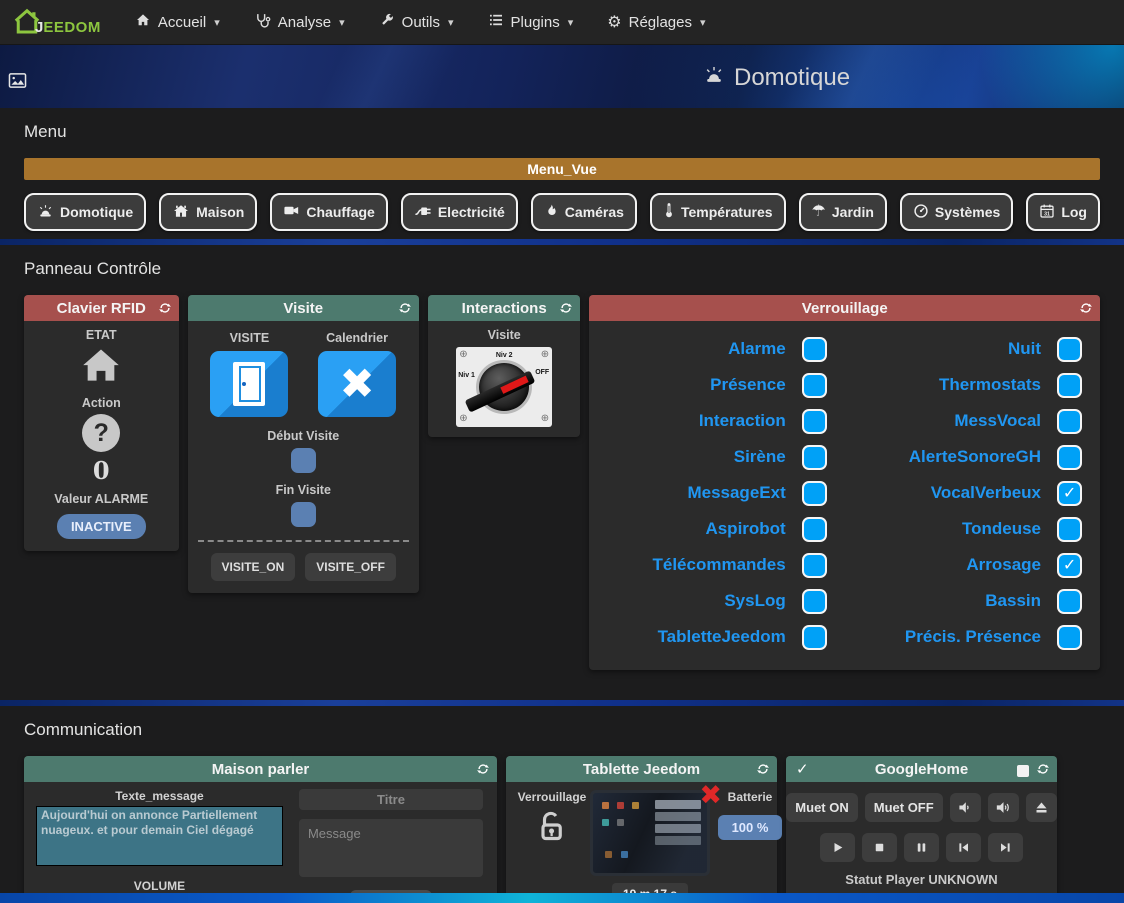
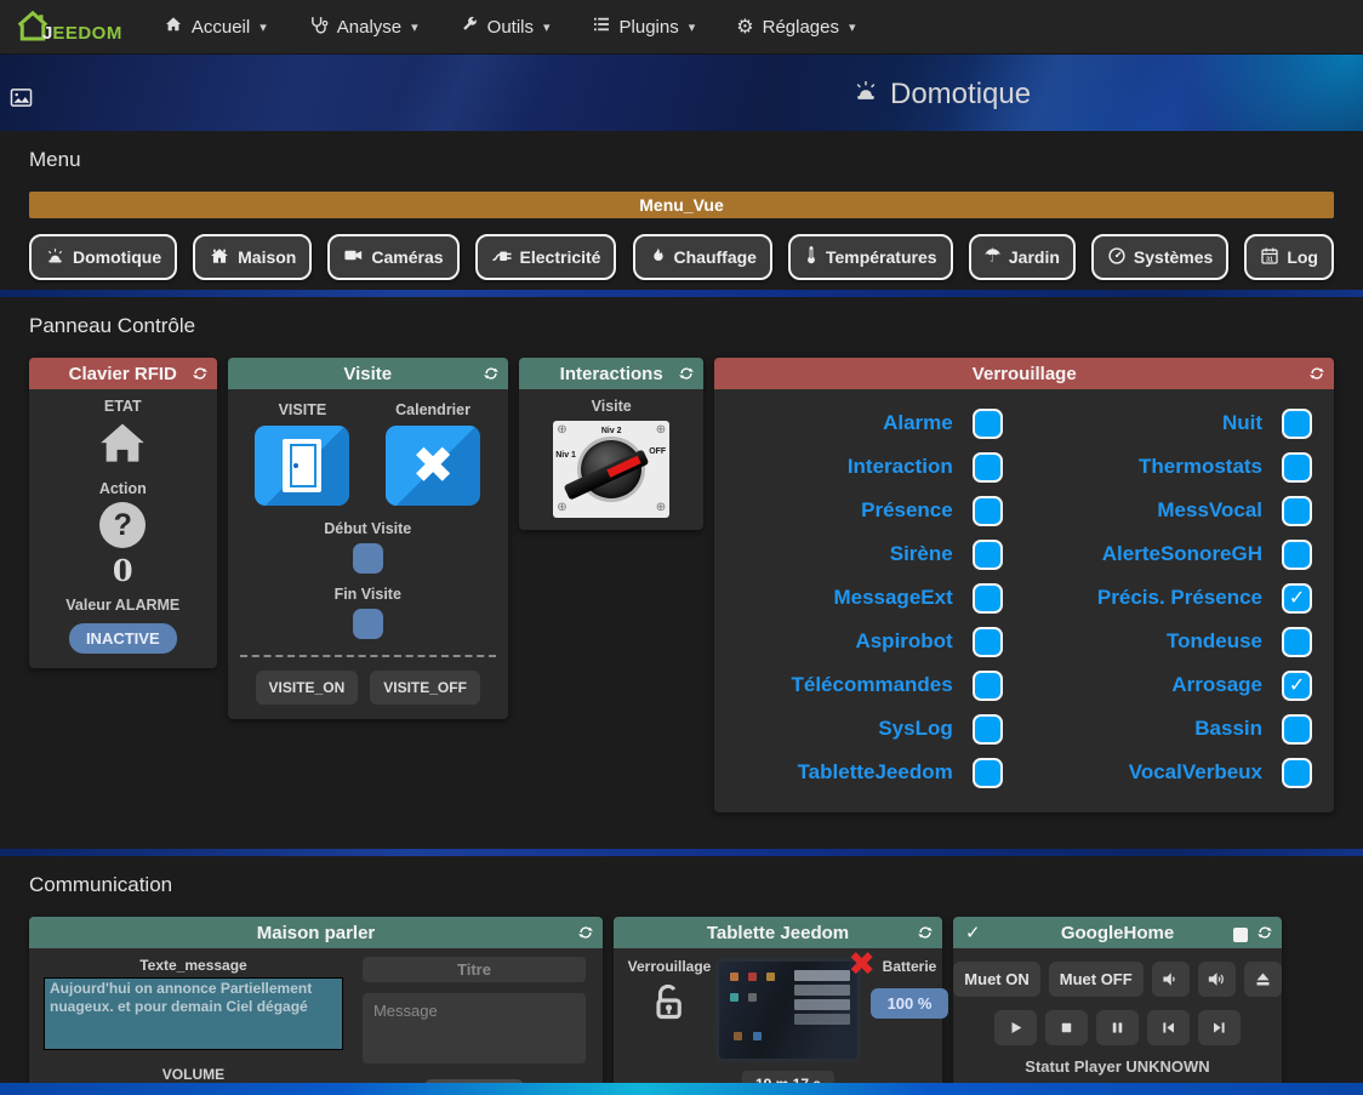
  J
  EEDOM
  Accueil
  ▾
  Analyse
  ▾
  Outils
  ▾
  Plugins
  ▾
  ⚙
  Réglages
  ▾
  Domotique
  Menu
  Menu_Vue
  Domotique
  Maison
- Chauffage
+ Caméras
  Electricité
- Caméras
+ Chauffage
  Températures
  ☂
  Jardin
  Systèmes
  Log
  Panneau Contrôle
  Clavier RFID
  ETAT
  Action
  ?
  0
  Valeur ALARME
  INACTIVE
  Visite
  VISITE
  Calendrier
  ✖
  Début Visite
  Fin Visite
  VISITE_ON
  VISITE_OFF
  Interactions
  Visite
  ⊕
  ⊕
  ⊕
  ⊕
  Verrouillage
  Alarme
  Nuit
- Présence
+ Interaction
  Thermostats
- Interaction
+ Présence
  MessVocal
  Sirène
  AlerteSonoreGH
  MessageExt
- VocalVerbeux
+ Précis. Présence
  Aspirobot
  Tondeuse
  Télécommandes
  Arrosage
  SysLog
  Bassin
  TabletteJeedom
- Précis. Présence
+ VocalVerbeux
  Communication
  Maison parler
  Texte_message
  VOLUME
  Titre Message
  Tablette Jeedom
  Verrouillage
  ✖
  Batterie
  100 %
  ✓
  GoogleHome
  Muet ON
  Muet OFF
  Statut Player UNKNOWN
